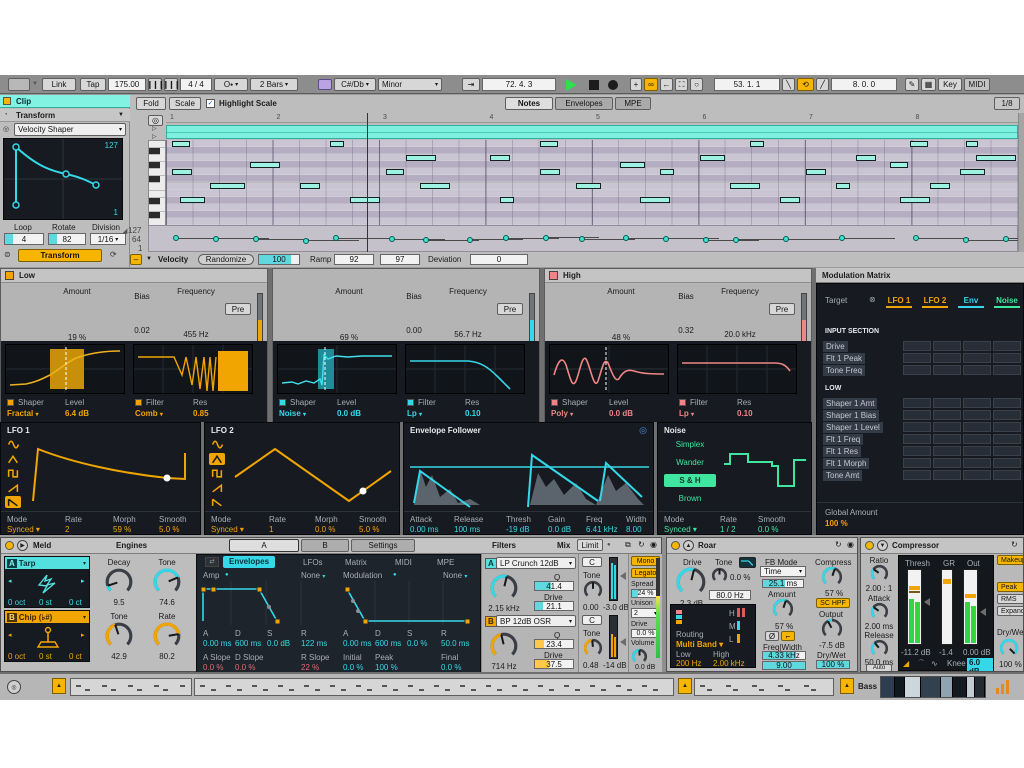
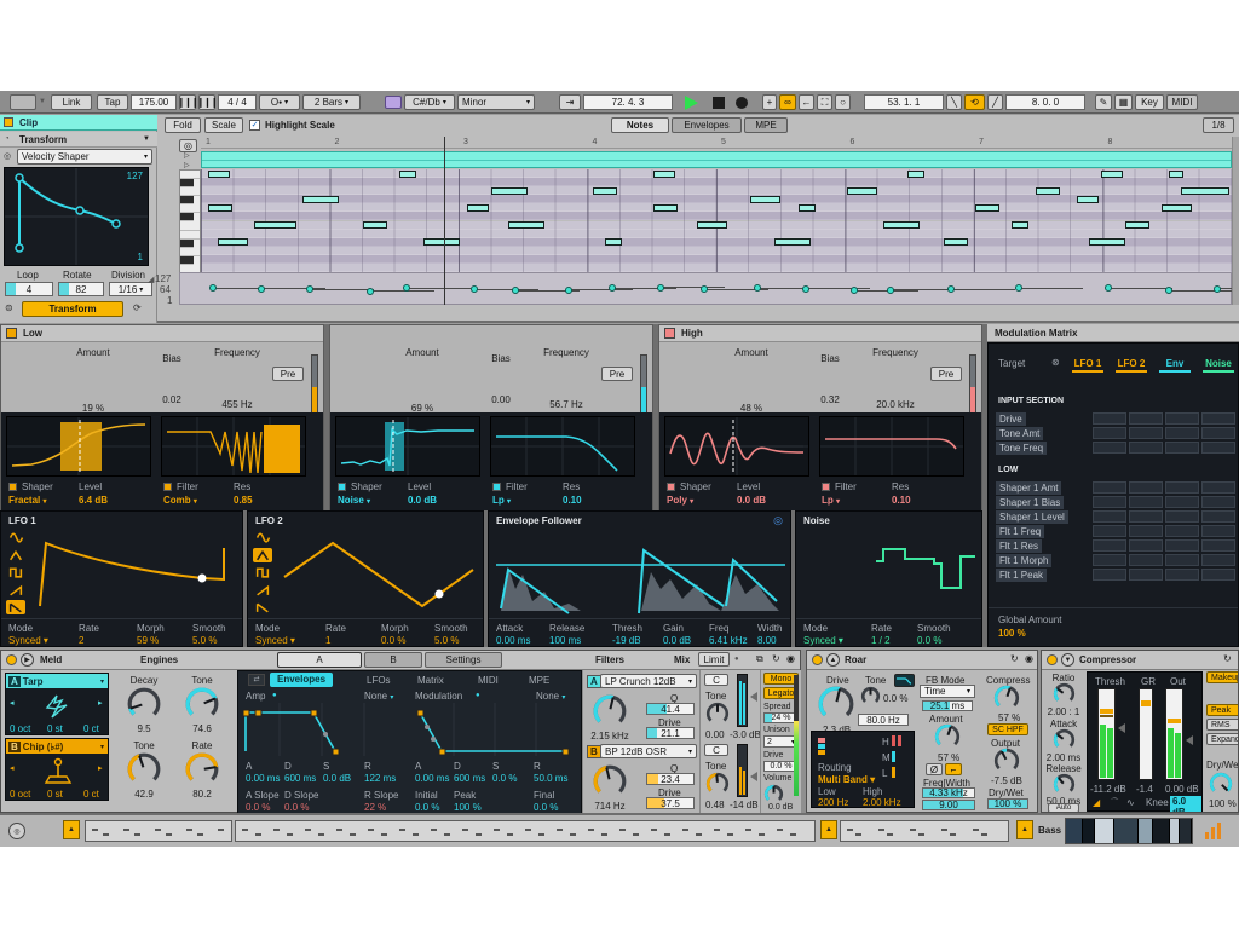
  Link
  Tap
  175.00
  ❙❙❙
  ❙❙❙
  4 / 4
  O
  2 Bars
  C#/Db
  Minor
  ⇥
  72. 4. 3
  +
  ∞
  ←
  ⛶
  ○
  53. 1. 1
  ╲
  ⟲
  ╱
  8. 0. 0
  ✎
  ▦
  Key
  MIDI
  Clip
  Transform
  Velocity Shaper
  127
  1
  Loop
  Rotate
  Division
  4
  82
  1/16
  ⊜
  Transform
  ⟳
  Fold
  Scale
  Highlight Scale
  Notes
  Envelopes
  MPE
  1/8
  ◎
  127
  64
  1
- –
- Velocity
- Randomize
- 100
- Ramp
- 92
- 97
- Deviation
- 0
  Low
  Amount
  Bias
  Frequency
  19 %
  0.02
  455 Hz
  Pre
  Shaper
  Fractal
  Level
  6.4 dB
  Filter
  Comb
  Res
  0.85
  Amount
  Bias
  Frequency
  69 %
  0.00
  56.7 Hz
  Pre
  Shaper
  Noise
  Level
  0.0 dB
  Filter
  Res
  0.10
  High
  Amount
  Bias
  Frequency
  48 %
  0.32
  20.0 kHz
  Pre
  Shaper
  Poly
  Level
  0.0 dB
  Filter
  Res
  0.10
  LFO 1
  Mode
  Rate
  Morph
  Smooth
  Synced ▾
  2
  59 %
  5.0 %
  LFO 2
  Mode
  Rate
  Morph
  Smooth
  Synced ▾
  1
  0.0 %
  5.0 %
  Envelope Follower
  ◎
  Attack
  0.00 ms
  Release
  100 ms
  Thresh
  -19 dB
  Gain
  0.0 dB
  Freq
  6.41 kHz
  Width
  8.00
  Noise
- Simplex
- Wander
- S & H
- Brown
  Mode
  Rate
  Smooth
  Synced ▾
  1 / 2
  0.0 %
  Modulation Matrix
  Target
  ⊗
  LFO 1
  LFO 2
  Env
  Noise
  Drive
- Flt 1 Peak
+ Tone Amt
  Tone Freq
  Shaper 1 Amt
  Shaper 1 Bias
  Shaper 1 Level
  Flt 1 Freq
  Flt 1 Res
  Flt 1 Morph
- Tone Amt
+ Flt 1 Peak
  Global Amount
  100 %
  Meld
  Engines
  A
  B
  Settings
  Filters
  Mix
  Limit
  ⧉
  ↻
  ◉
  A
  Tarp
  0 oct
  0 st
  0 ct
  B
  Chip (♭#)
  0 oct
  0 st
  0 ct
  Decay
  Tone
  9.5
  74.6
  Tone
  Rate
  42.9
  80.2
  Envelopes
  LFOs
  Matrix
  MIDI
  MPE
  Amp
  None
  A
  0.00 ms
  D
  600 ms
  S
  0.0 dB
  R
  122 ms
  A Slope
  0.0 %
  D Slope
  0.0 %
  R Slope
  22 %
  Modulation
  None
  A
  0.00 ms
  D
  600 ms
  S
  0.0 %
  R
  50.0 ms
  Initial
  0.0 %
  Peak
  100 %
  Final
  0.0 %
  A
  LP Crunch 12dB
  2.15 kHz
  Q
  41.4
  Drive
  21.1
  B
  BP 12dB OSR
  714 Hz
  Q
  23.4
  Drive
  37.5
  C
  Tone
  0.00
  -3.0 dB
  C
  Tone
  0.48
  -14 dB
  Roar
  ↻
  ◉
  Drive
  Tone
  0.0 %
  80.0 Hz
  Routing
  Multi Band ▾
  H
  M
  L
  Low
  High
  200 Hz
  2.00 kHz
  FB Mode
  Time
  25.1 ms
  Amount
  57 %
  Ø
  ⌐
  Freq|Width
  4.33 kHz
  9.00
  Compress
  57 %
  Output
  -7.5 dB
  Dry/Wet
  100 %
  Compressor
  ↻
  Ratio
  2.00 : 1
  Attack
  2.00 ms
  Release
  50.0 ms
  Thresh
  GR
  Out
  -11.2 dB
  -1.4
  0.00 dB
  ◢
  ⌒
  ∿
  Knee
  Dry/We
  100 %
  Bass
